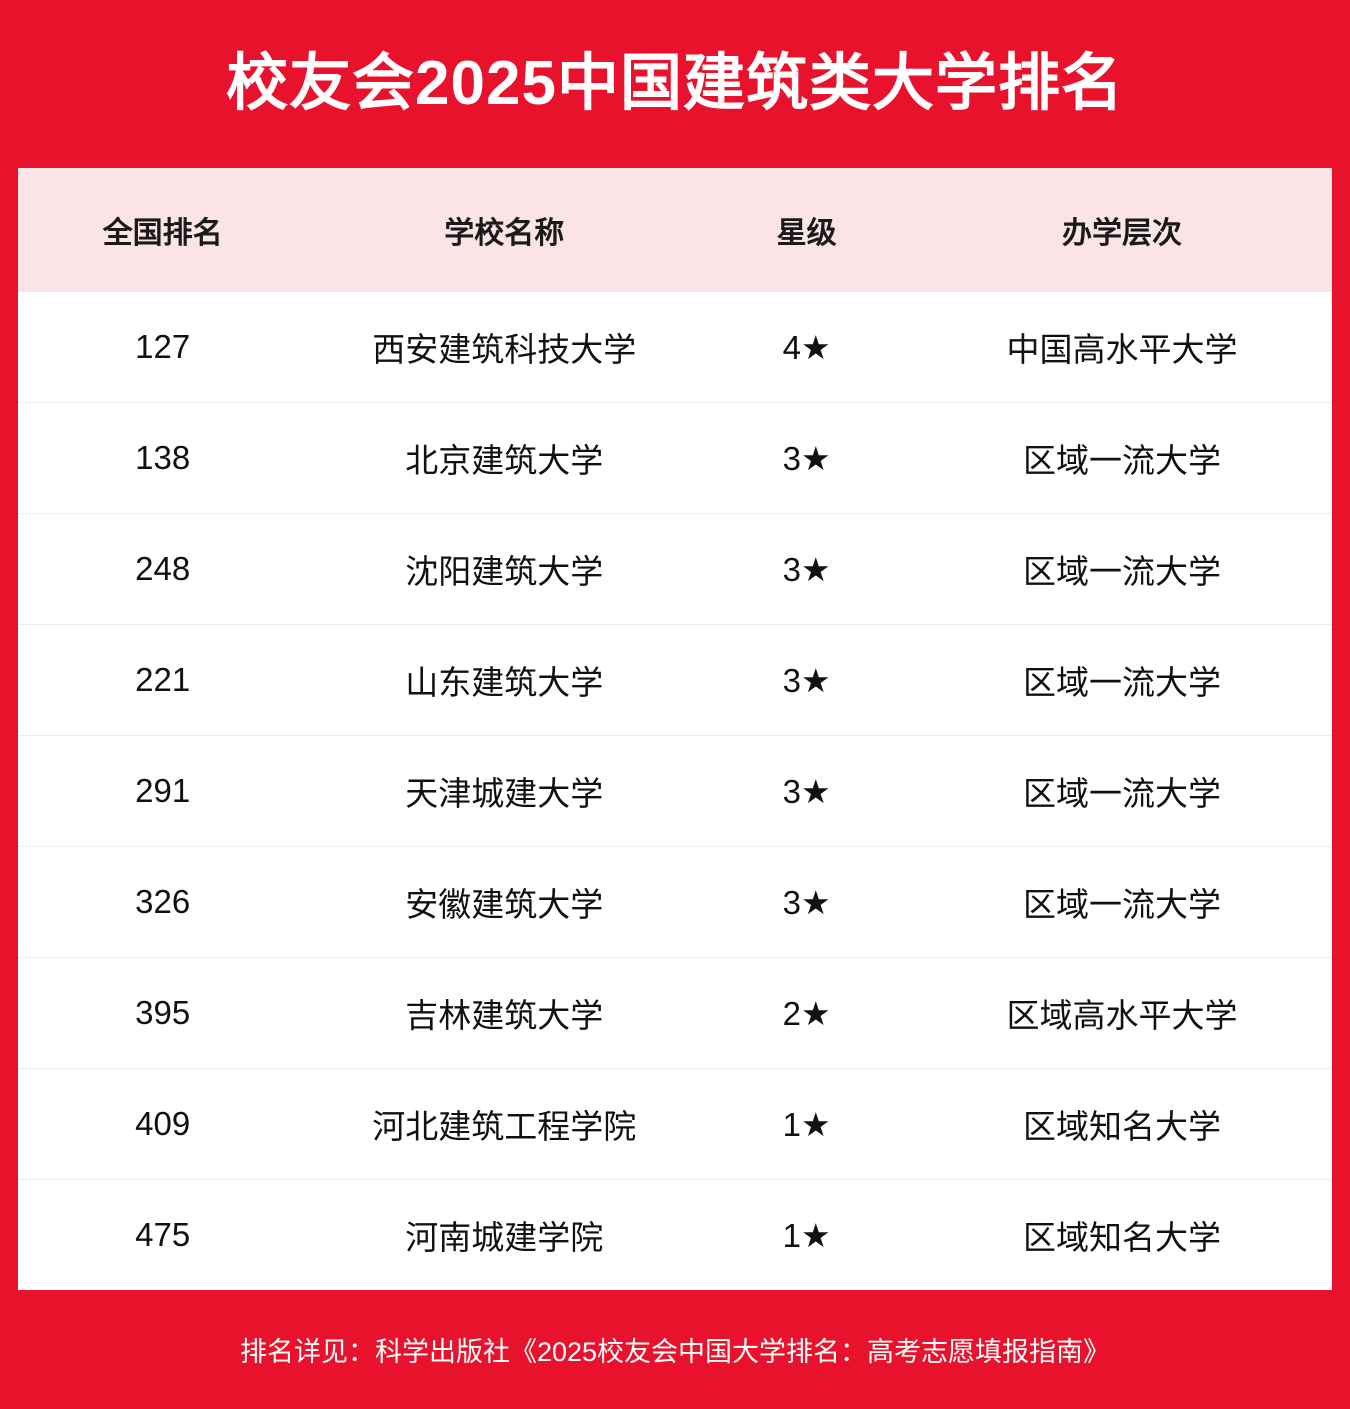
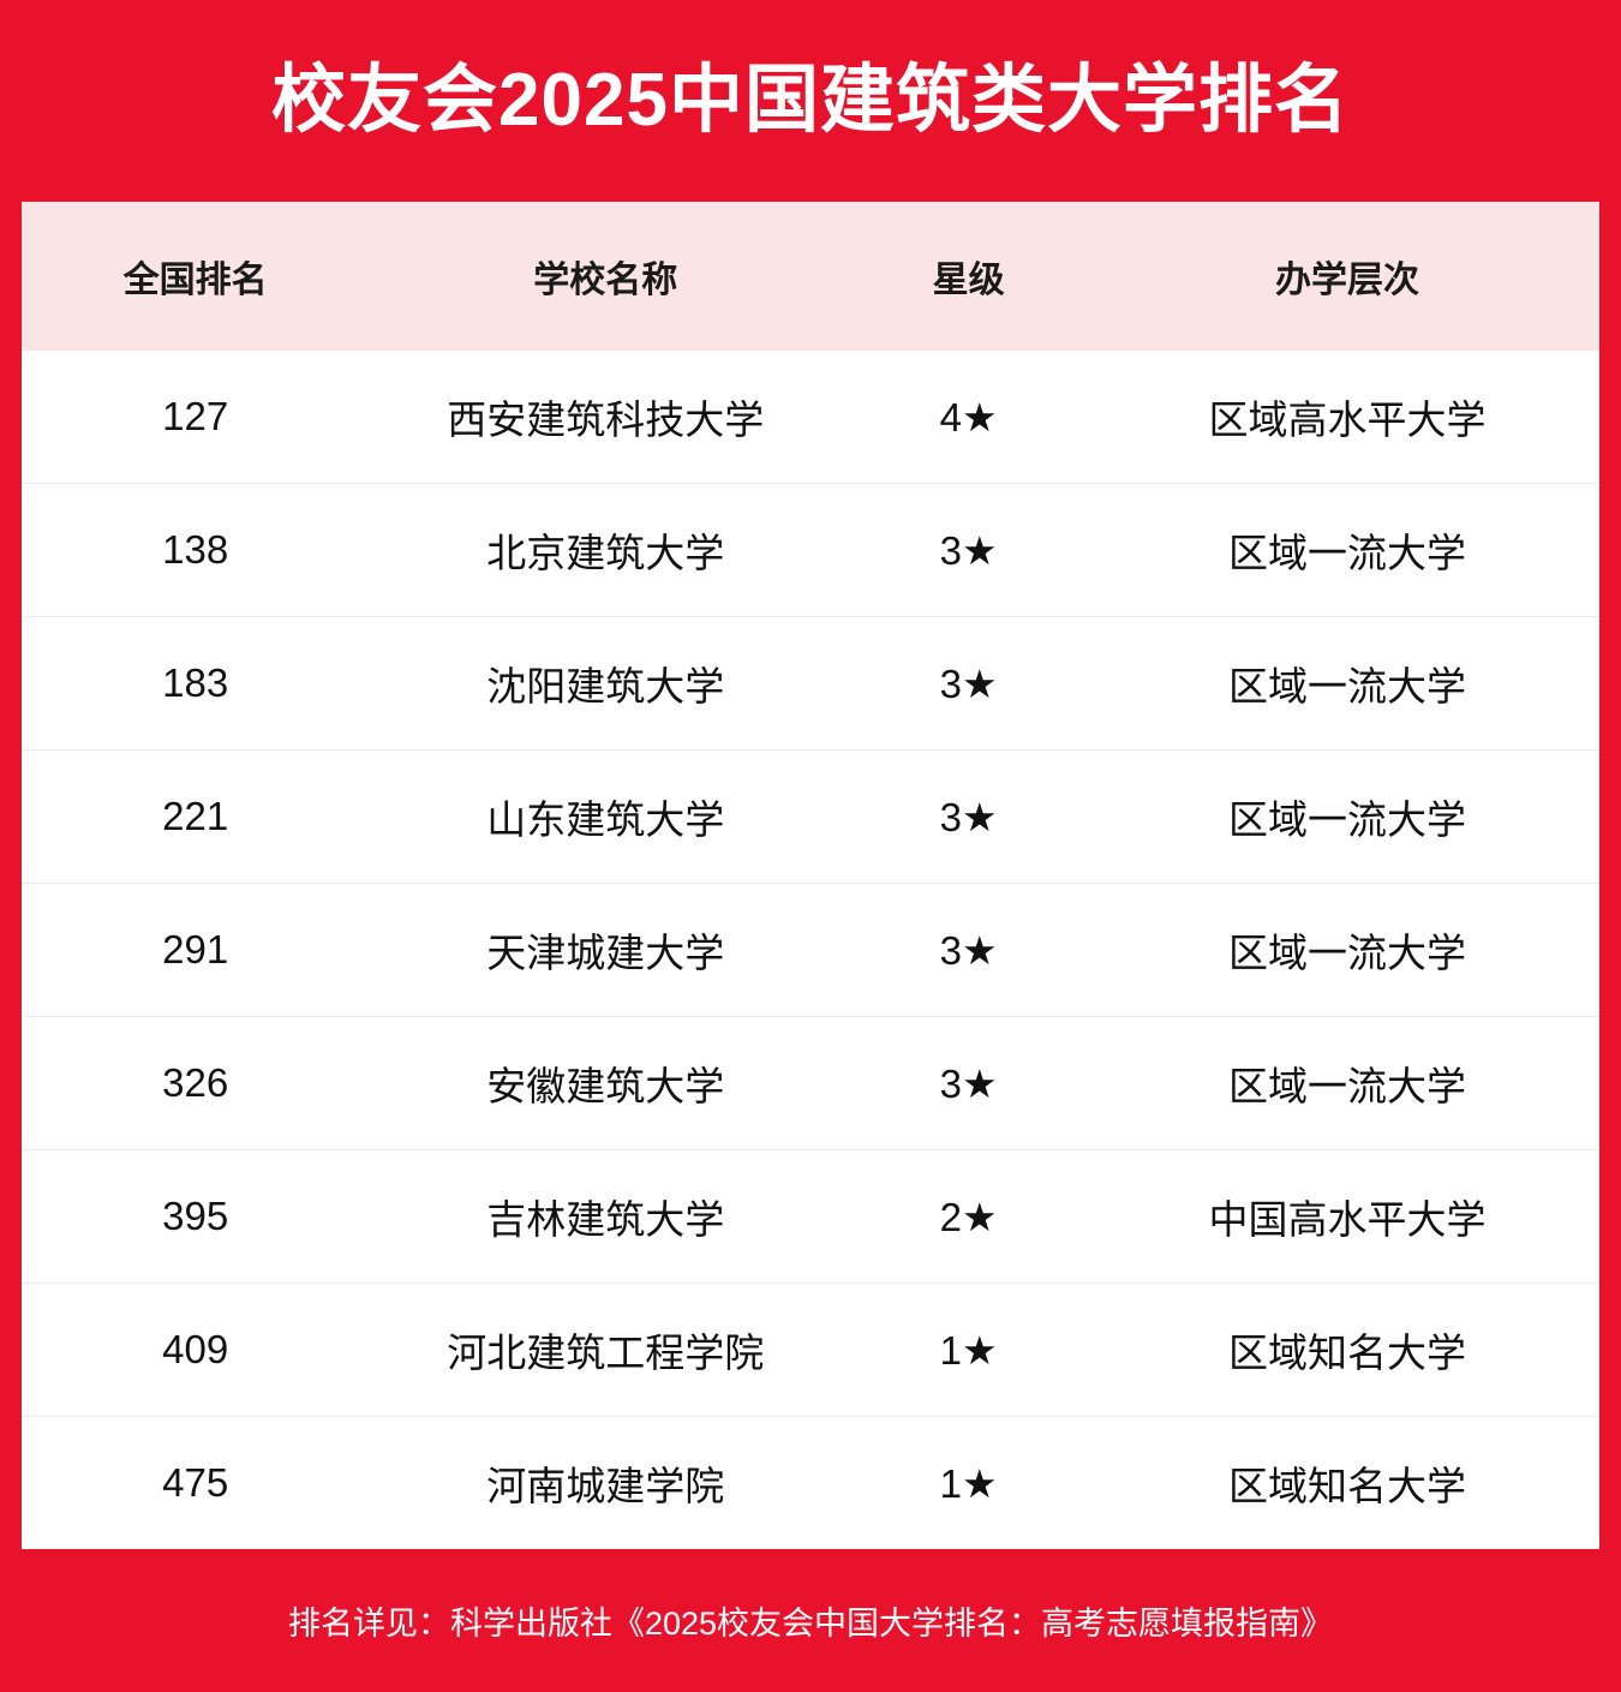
  校友会2025中国建筑类大学排名
  全国排名	学校名称	星级	办学层次
- 127	西安建筑科技大学	4★	中国高水平大学
+ 127	西安建筑科技大学	4★	区域高水平大学
  138	北京建筑大学	3★	区域一流大学
- 248	沈阳建筑大学	3★	区域一流大学
+ 183	沈阳建筑大学	3★	区域一流大学
  221	山东建筑大学	3★	区域一流大学
  291	天津城建大学	3★	区域一流大学
  326	安徽建筑大学	3★	区域一流大学
- 395	吉林建筑大学	2★	区域高水平大学
+ 395	吉林建筑大学	2★	中国高水平大学
  409	河北建筑工程学院	1★	区域知名大学
  475	河南城建学院	1★	区域知名大学
  排名详见：科学出版社《2025校友会中国大学排名：高考志愿填报指南》
